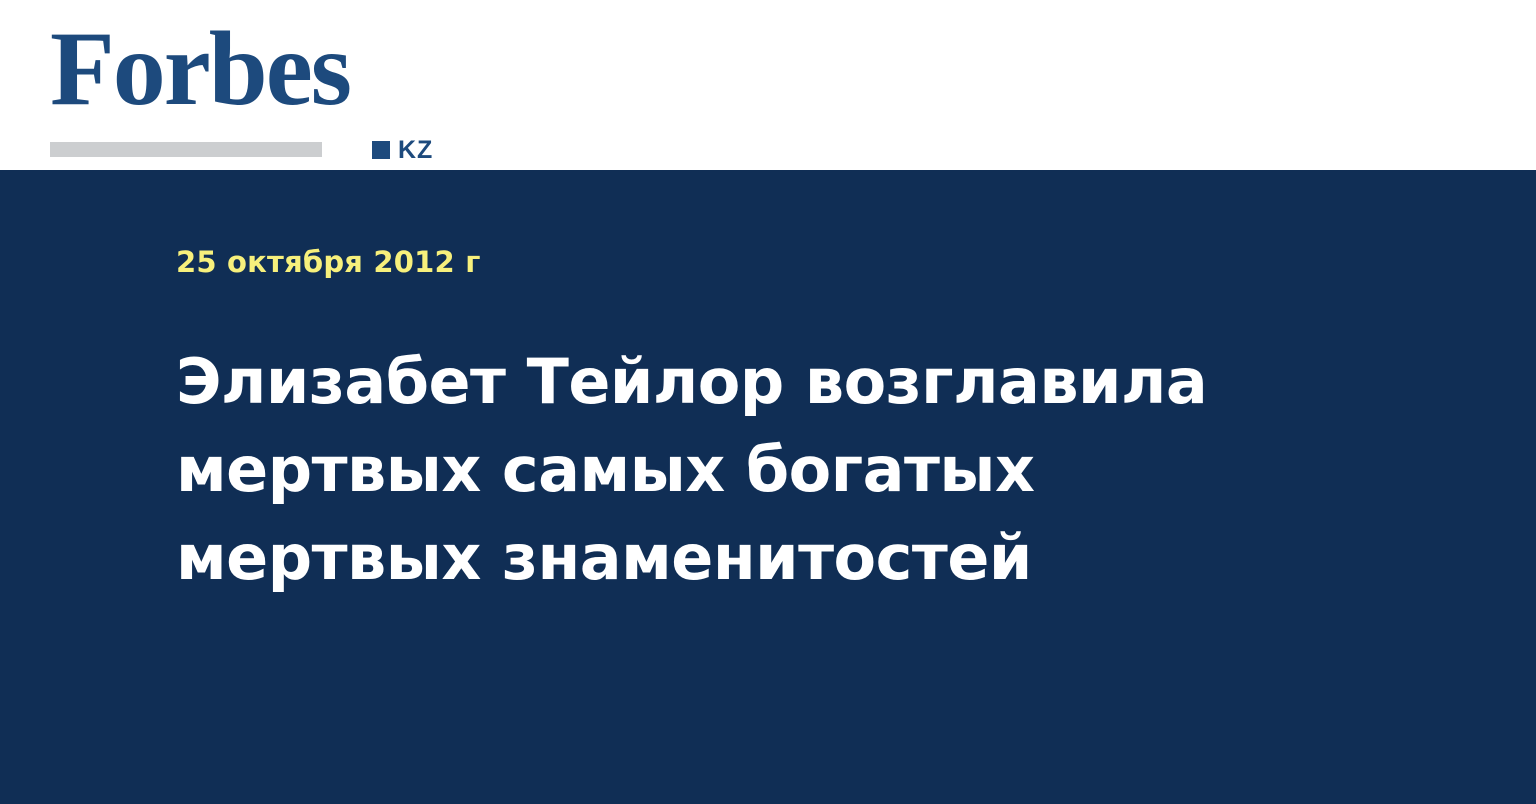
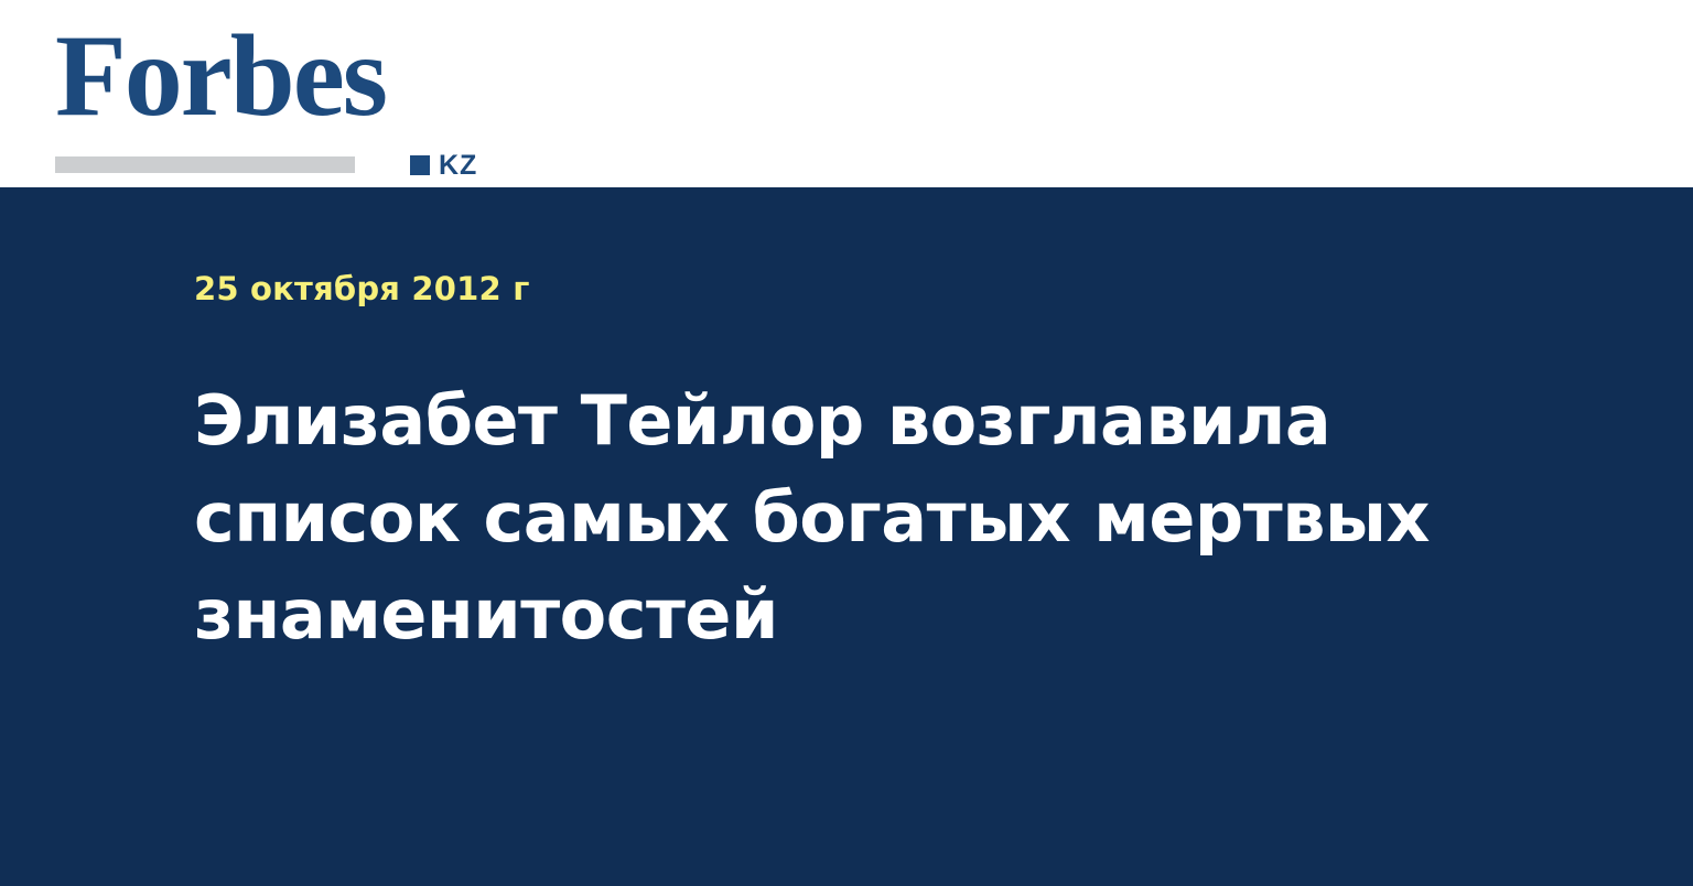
  Forbes
  KZ
  25 октября 2012 г
- Элизабет Тейлор возглавила мертвых самых богатых мертвых знаменитостей
+ Элизабет Тейлор возглавила список самых богатых мертвых знаменитостей
